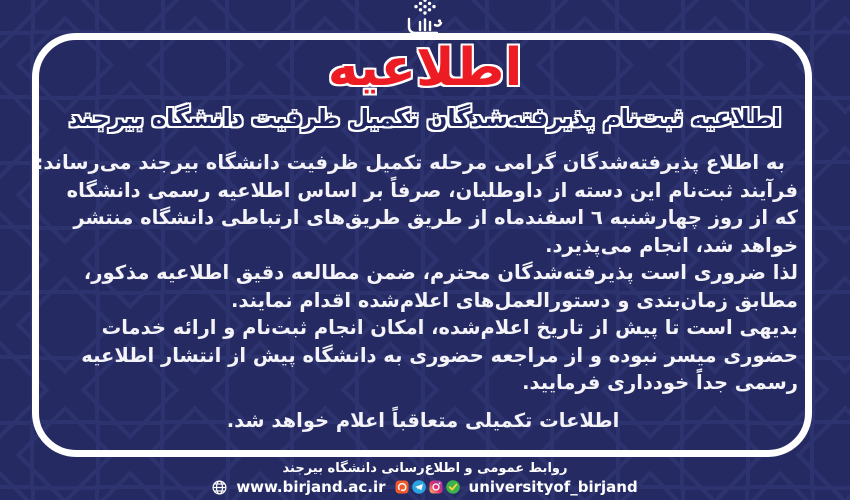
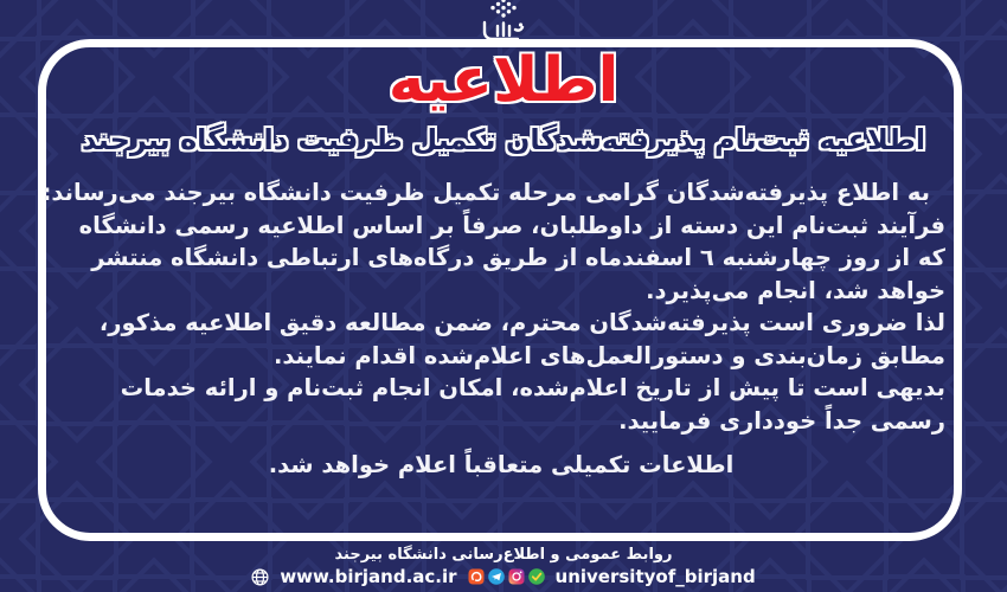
  اطلاعیه
  اطلاعیه ثبت‌نام پذیرفته‌شدگان تکمیل ظرفیت دانشگاه بیرجند
  به اطلاع پذیرفته‌شدگان گرامی مرحله تکمیل ظرفیت دانشگاه بیرجند می‌رساند:
  فرآیند ثبت‌نام این دسته از داوطلبان، صرفاً بر اساس اطلاعیه رسمی دانشگاه
- که از روز چهارشنبه ٦ اسفندماه از طریق طریق‌های ارتباطی دانشگاه منتشر
+ که از روز چهارشنبه ٦ اسفندماه از طریق درگاه‌های ارتباطی دانشگاه منتشر
  خواهد شد، انجام میپذیرد.
  لذا ضروری است پذیرفته‌شدگان محترم، ضمن مطالعه دقیق اطلاعیه مذکور،
  مطابق زمان‌بندی و دستورالعمل‌های اعلام‌شده اقدام نمایند.
  بدیهی است تا پیش از تاریخ اعلام‌شده، امکان انجام ثبت‌نام و ارائه خدمات
- حضوری میسر نبوده و از مراجعه حضوری به دانشگاه پیش از انتشار اطلاعیه
  رسمی جداً خودداری فرمایید.
  اطلاعات تکمیلی متعاقباً اعلام خواهد شد.
  روابط عمومی و اطلاع‌رسانی دانشگاه بیرجند
  www.birjand.ac.ir
  universityof_birjand
